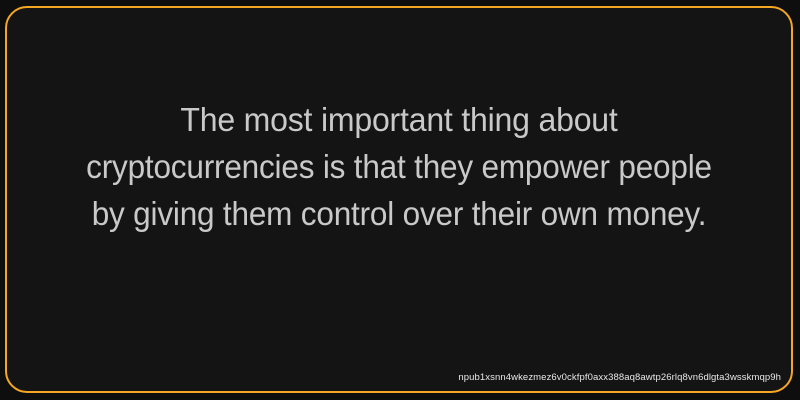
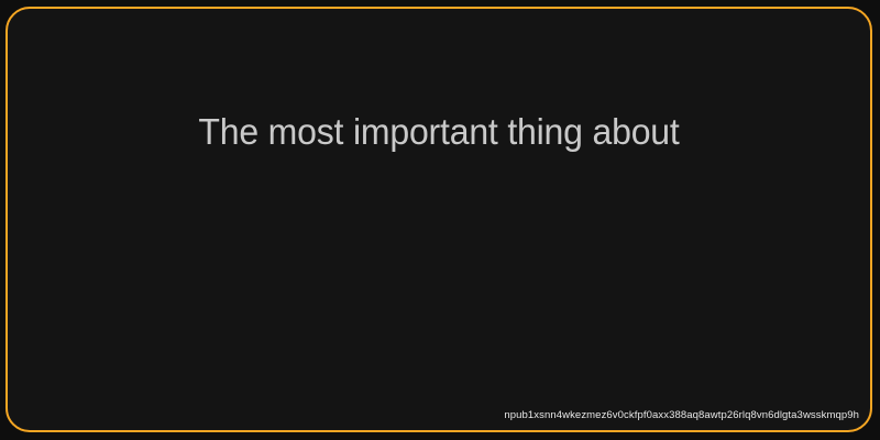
  The most important thing about
- cryptocurrencies is that they empower people
- by giving them control over their own money.
  npub1xsnn4wkezmez6v0ckfpf0axx388aq8awtp26rlq8vn6dlgta3wsskmqp9h
